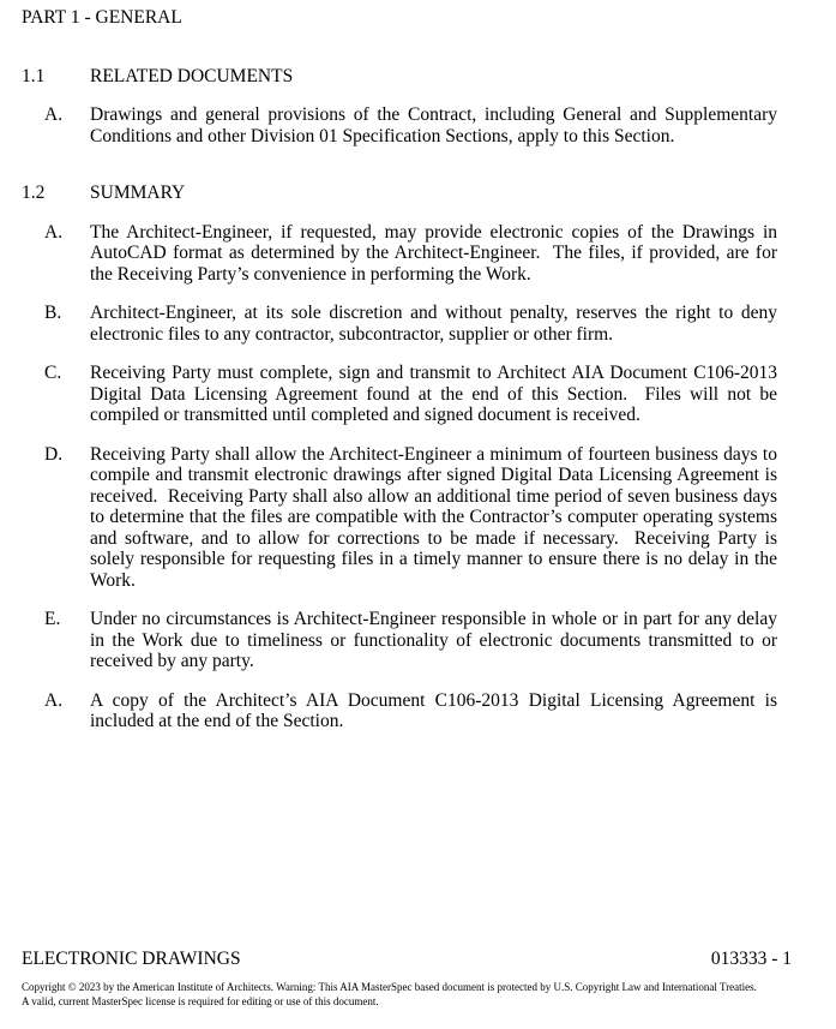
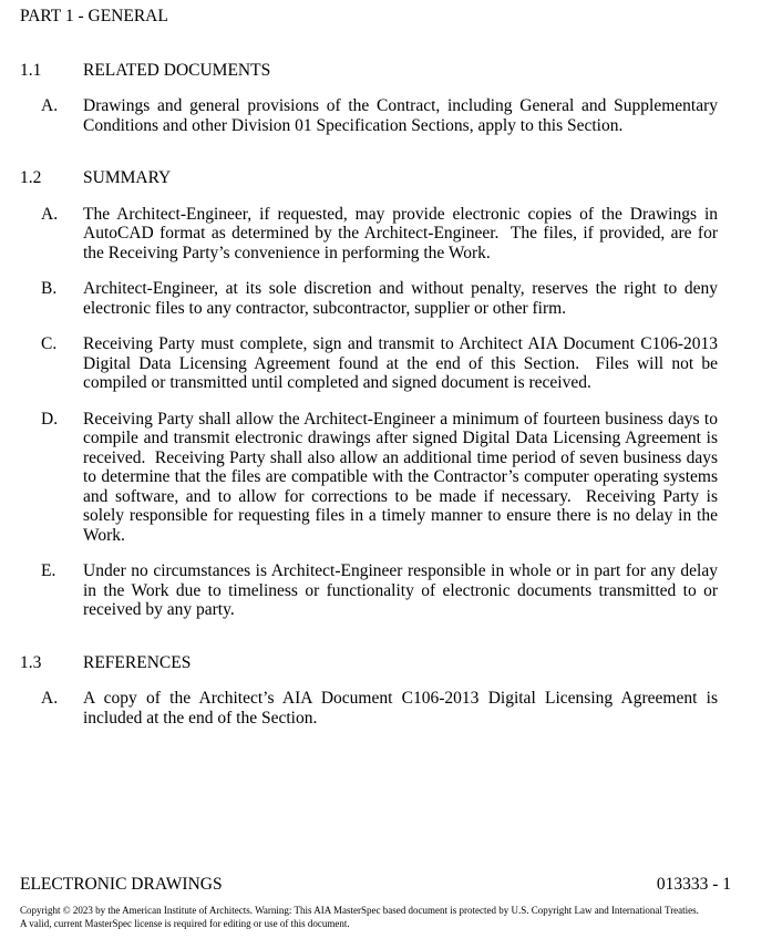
  PART 1 - GENERAL
  1.1
  RELATED DOCUMENTS
  A.
  Drawings and general provisions of the Contract, including General and Supplementary Conditions and other Division 01 Specification Sections, apply to this Section.
  1.2
  SUMMARY
  A.
  The Architect-Engineer, if requested, may provide electronic copies of the Drawings in AutoCAD format as determined by the Architect-Engineer. The files, if provided, are for the Receiving Party’s convenience in performing the Work.
  B.
  Architect-Engineer, at its sole discretion and without penalty, reserves the right to deny electronic files to any contractor, subcontractor, supplier or other firm.
  C.
  Receiving Party must complete, sign and transmit to Architect AIA Document C106-2013 Digital Data Licensing Agreement found at the end of this Section. Files will not be compiled or transmitted until completed and signed document is received.
  D.
  Receiving Party shall allow the Architect-Engineer a minimum of fourteen business days to compile and transmit electronic drawings after signed Digital Data Licensing Agreement is received. Receiving Party shall also allow an additional time period of seven business days to determine that the files are compatible with the Contractor’s computer operating systems and software, and to allow for corrections to be made if necessary. Receiving Party is solely responsible for requesting files in a timely manner to ensure there is no delay in the Work.
  E.
  Under no circumstances is Architect-Engineer responsible in whole or in part for any delay in the Work due to timeliness or functionality of electronic documents transmitted to or received by any party.
+ 1.3
+ REFERENCES
  A.
  A copy of the Architect’s AIA Document C106-2013 Digital Licensing Agreement is included at the end of the Section.
  ELECTRONIC DRAWINGS
  013333 - 1
  Copyright © 2023 by the American Institute of Architects. Warning: This AIA MasterSpec based document is protected by U.S. Copyright Law and International Treaties. A valid, current MasterSpec license is required for editing or use of this document.
